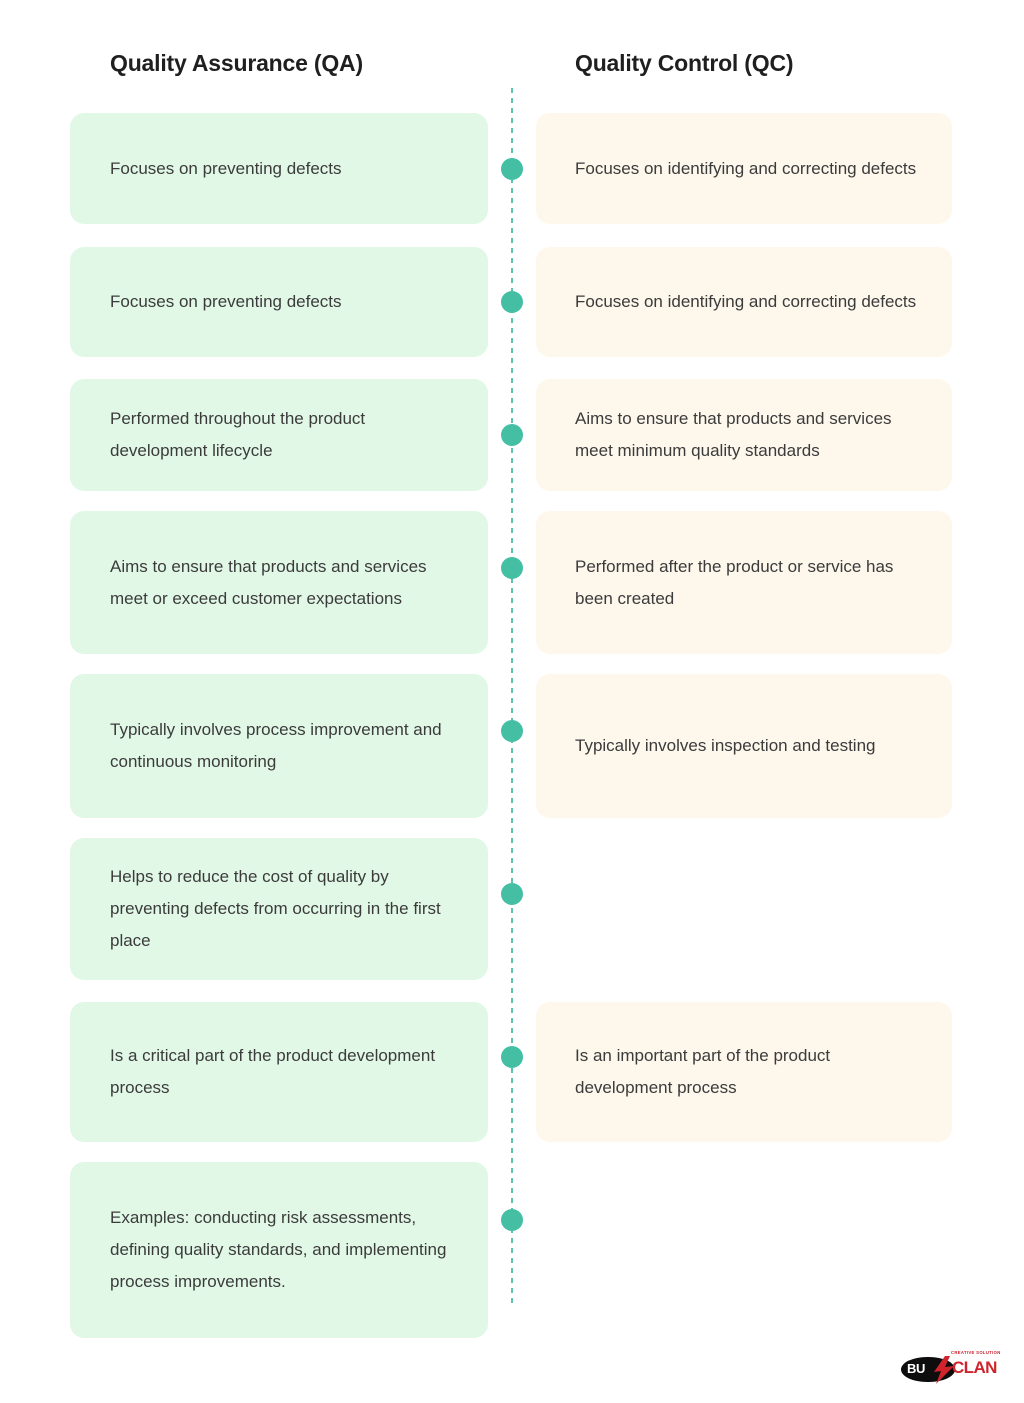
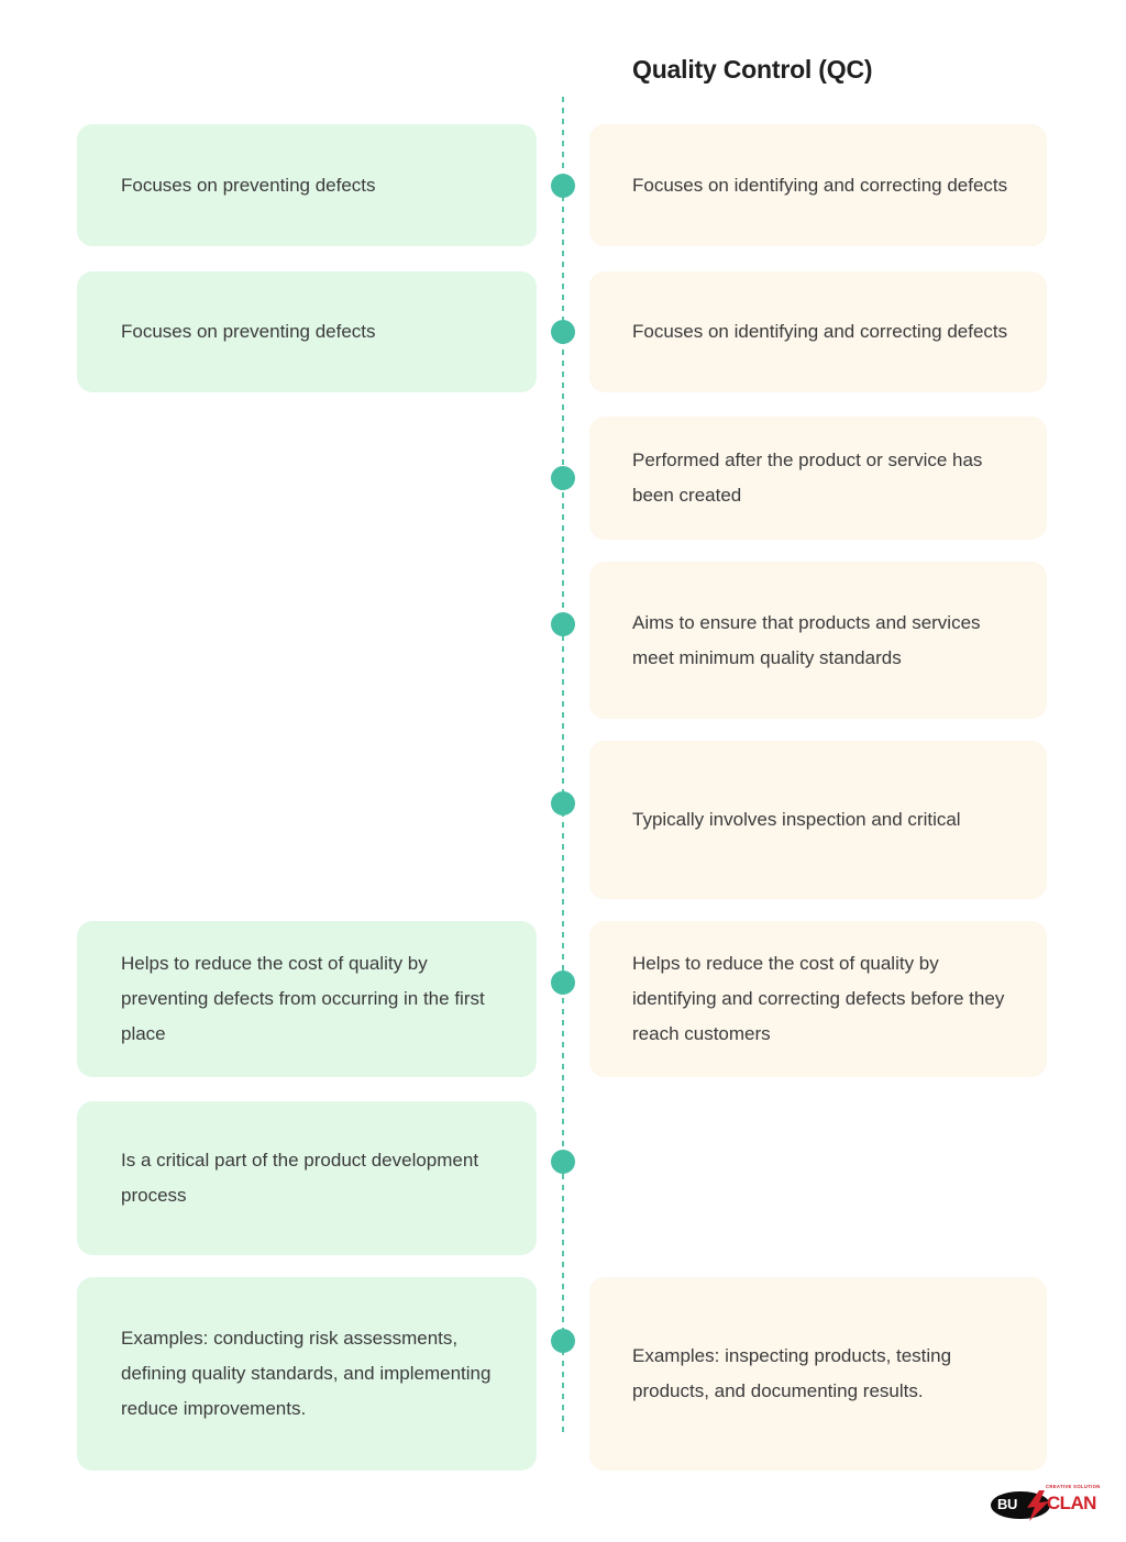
- Quality Assurance (QA)
  Quality Control (QC)
  Focuses on preventing defects
  Focuses on identifying and correcting defects
  Focuses on preventing defects
  Focuses on identifying and correcting defects
- Performed throughout the product development lifecycle
- Aims to ensure that products and services meet minimum quality standards
+ Performed after the product or service has been created
- Aims to ensure that products and services meet or exceed customer expectations
- Performed after the product or service has been created
+ Aims to ensure that products and services meet minimum quality standards
- Typically involves process improvement and continuous monitoring
- Typically involves inspection and testing
+ Typically involves inspection and critical
  Helps to reduce the cost of quality by preventing defects from occurring in the first place
+ Helps to reduce the cost of quality by identifying and correcting defects before they reach customers
  Is a critical part of the product development process
- Is an important part of the product development process
- Examples: conducting risk assessments, defining quality standards, and implementing process improvements.
+ Examples: conducting risk assessments, defining quality standards, and implementing reduce improvements.
+ Examples: inspecting products, testing products, and documenting results.
  BU
  CLAN
